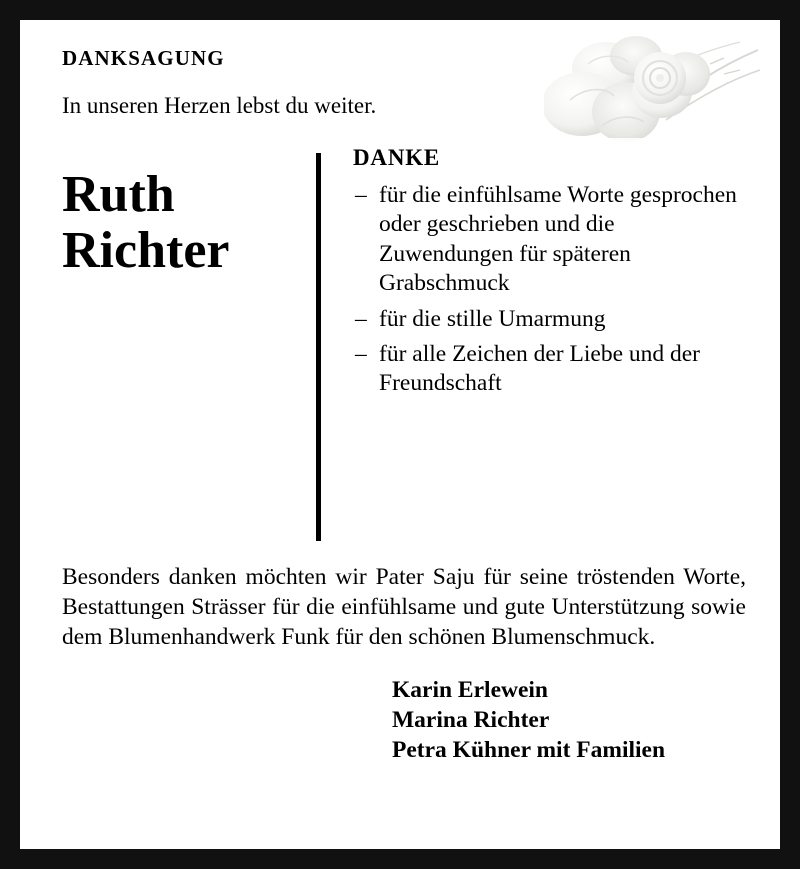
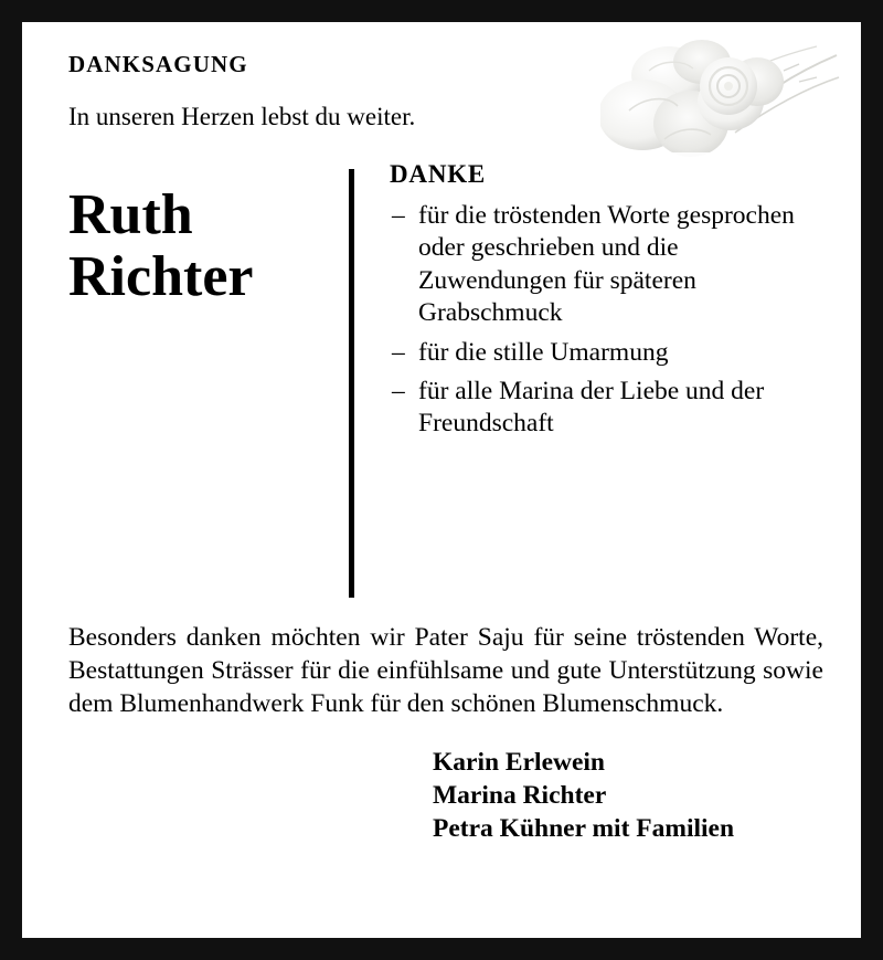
  DANKSAGUNG
  In unseren Herzen lebst du weiter.
  Ruth
  Richter
  DANKE
- für die einfühlsame Worte gesprochen oder geschrieben und die Zuwendungen für späteren Grabschmuck
+ für die tröstenden Worte gesprochen oder geschrieben und die Zuwendungen für späteren Grabschmuck
  für die stille Umarmung
- für alle Zeichen der Liebe und der Freundschaft
+ für alle Marina der Liebe und der Freundschaft
  Besonders danken möchten wir Pater Saju für seine tröstenden Worte, Bestattungen Strässer für die einfühlsame und gute Unterstützung sowie dem Blumenhandwerk Funk für den schönen Blumenschmuck.
  Karin Erlewein
  Marina Richter
  Petra Kühner mit Familien
